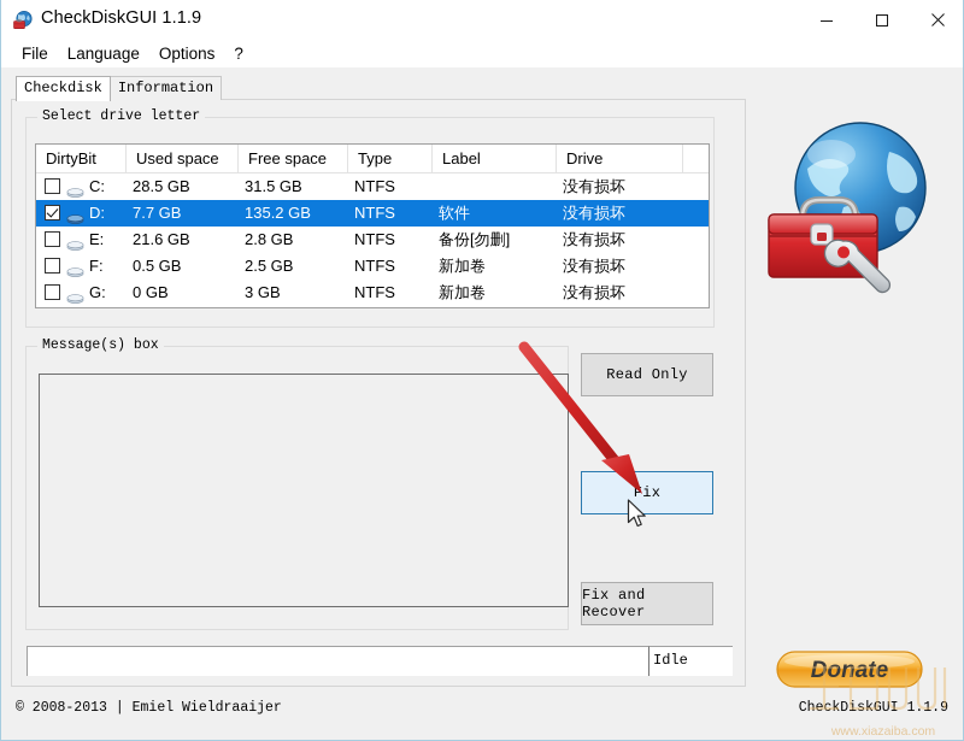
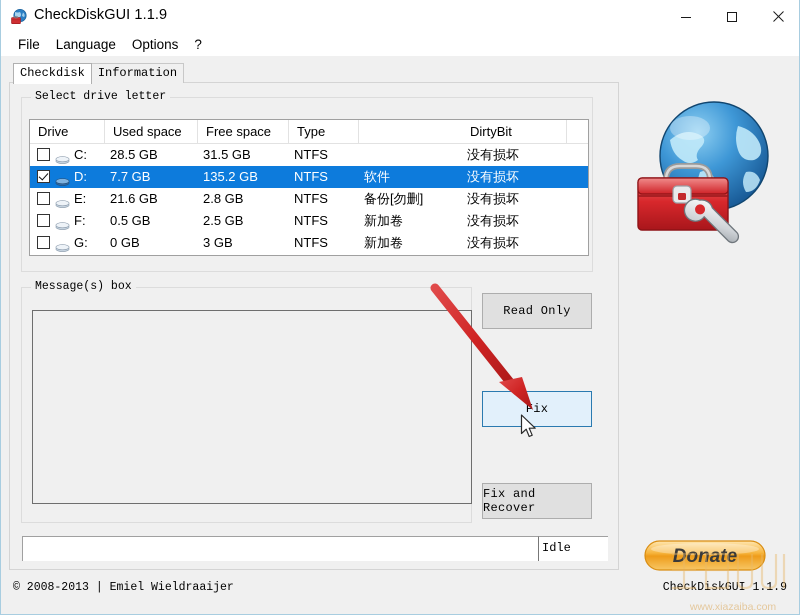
  CheckDiskGUI 1.1.9
  File
  Language
  Options
  ?
  Checkdisk
  Information
  Select drive letter
- DirtyBit
+ Drive
  Used space
  Free space
  Type
- Label
- Drive
+ DirtyBit
  C:
  28.5 GB
  31.5 GB
  NTFS
  没有损坏
  D:
  7.7 GB
  135.2 GB
  NTFS
  软件
  没有损坏
  E:
  21.6 GB
  2.8 GB
  NTFS
  备份[勿删]
  没有损坏
  F:
  0.5 GB
  2.5 GB
  NTFS
  新加卷
  没有损坏
  G:
  0 GB
  3 GB
  NTFS
  新加卷
  没有损坏
  Message(s) box
  Read Only
  Fix
  Fix and Recover
  Idle
  © 2008-2013 | Emiel Wieldraaijer
  CheckDiskGUI 1.1.9
  Donate
  www.xiazaiba.com
